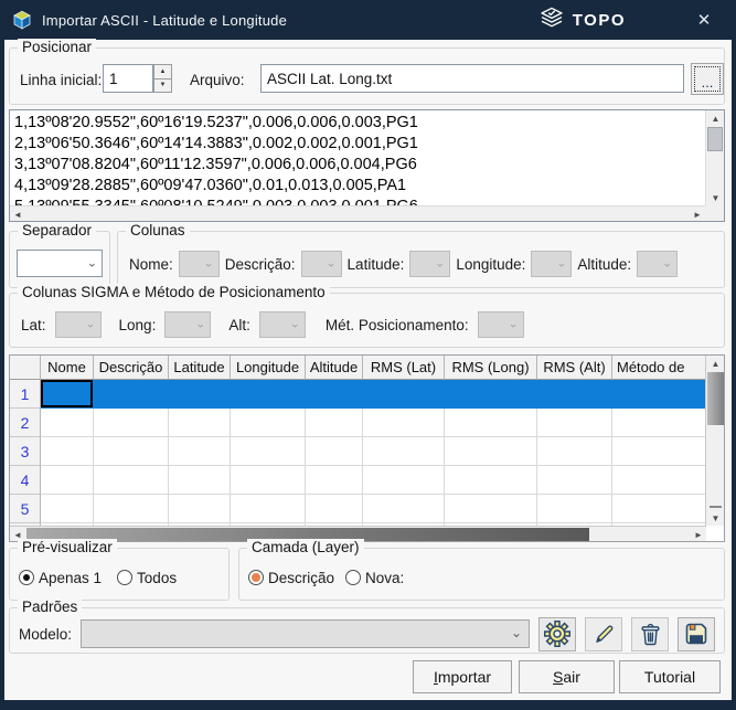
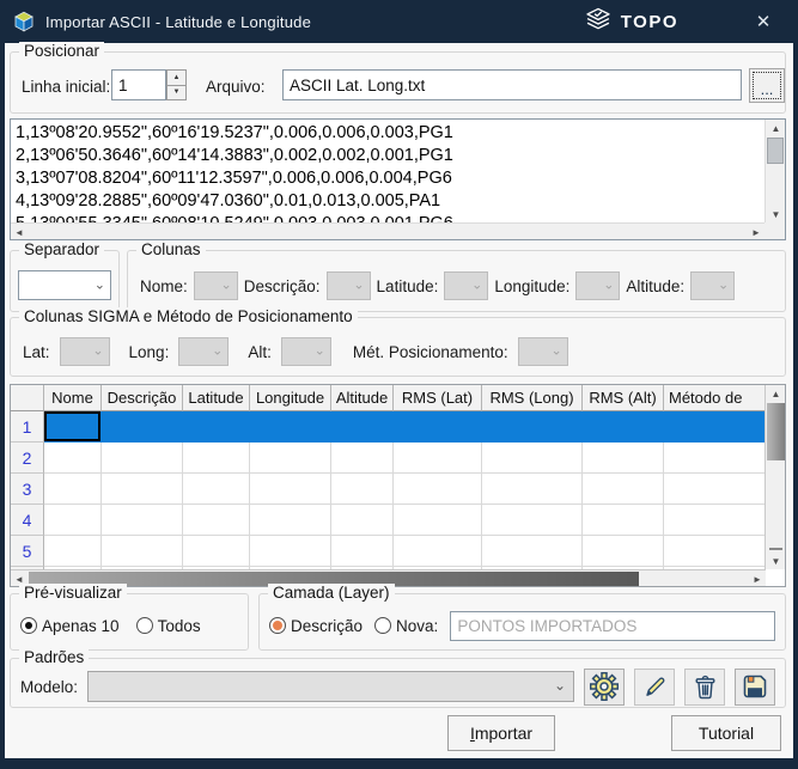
  Importar ASCII - Latitude e Longitude
  TOPO
  ✕
  Posicionar
  Linha inicial:
  1
  Arquivo:
  ASCII Lat. Long.txt
  ...
  1,13º08'20.9552",60º16'19.5237",0.006,0.006,0.003,PG1
  2,13º06'50.3646",60º14'14.3883",0.002,0.002,0.001,PG1
  3,13º07'08.8204",60º11'12.3597",0.006,0.006,0.004,PG6
  4,13º09'28.2885",60º09'47.0360",0.01,0.013,0.005,PA1
  ▲
  ▼
  ◄
  ►
  Separador
  ⌄
  Colunas
  Nome:
  ⌄
  Descrição:
  ⌄
  Latitude:
  ⌄
  Longitude:
  ⌄
  Altitude:
  ⌄
  Colunas SIGMA e Método de Posicionamento
  Lat:
  ⌄
  Long:
  ⌄
  Alt:
  ⌄
  Mét. Posicionamento:
  ⌄
  Nome
  Descrição
  Latitude
  Longitude
  Altitude
  RMS (Lat)
  RMS (Long)
  RMS (Alt)
  Método de
  1
  2
  3
  4
  5
  ▲
  ▼
  ◄
  ►
  Pré-visualizar
- Apenas 1
+ Apenas 10
  Todos
  Camada (Layer)
  Descrição
  Nova:
+ PONTOS IMPORTADOS
  Padrões
  Modelo:
  ⌄
  Importar
- Sair
  Tutorial
